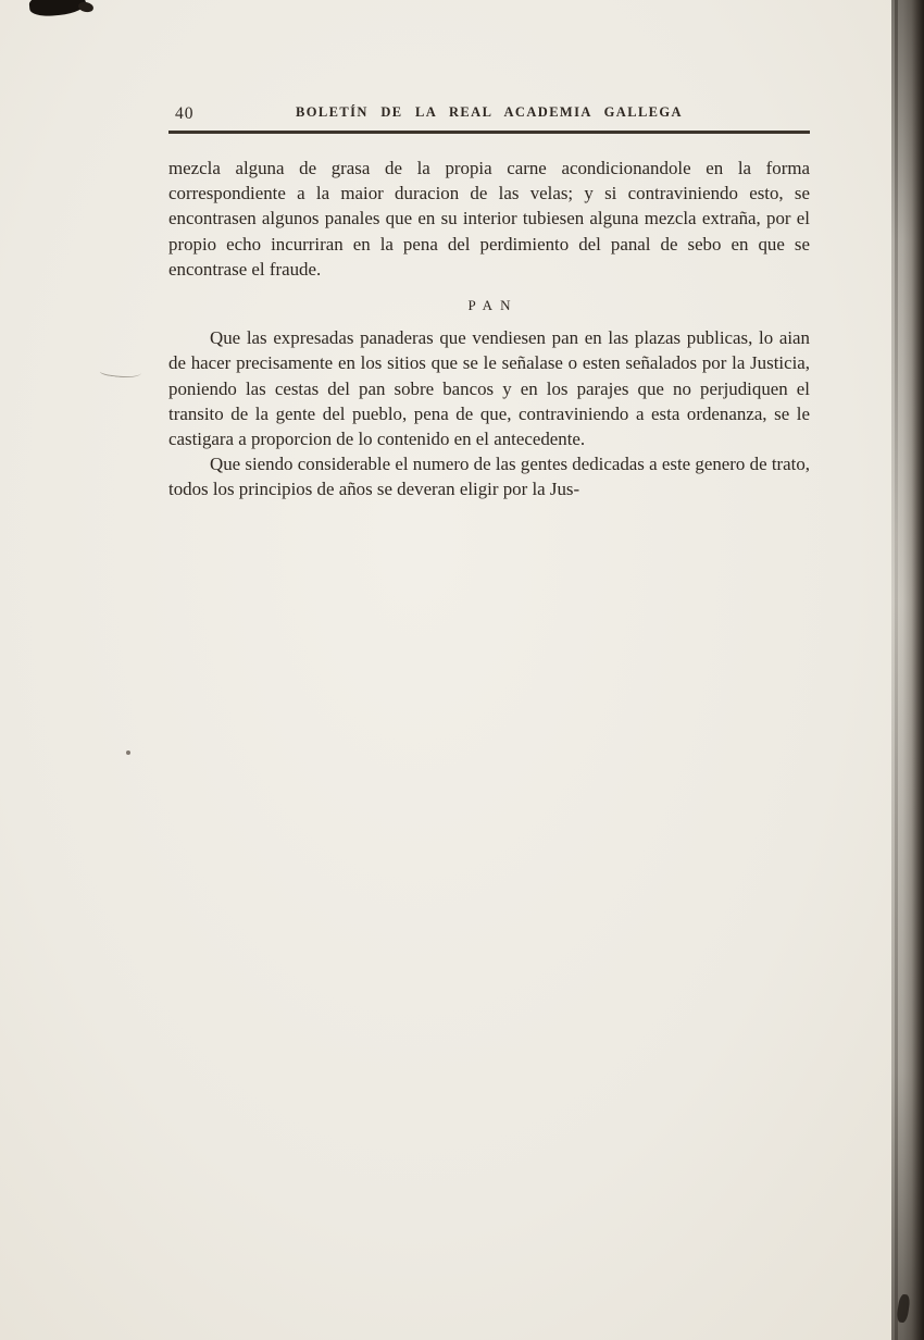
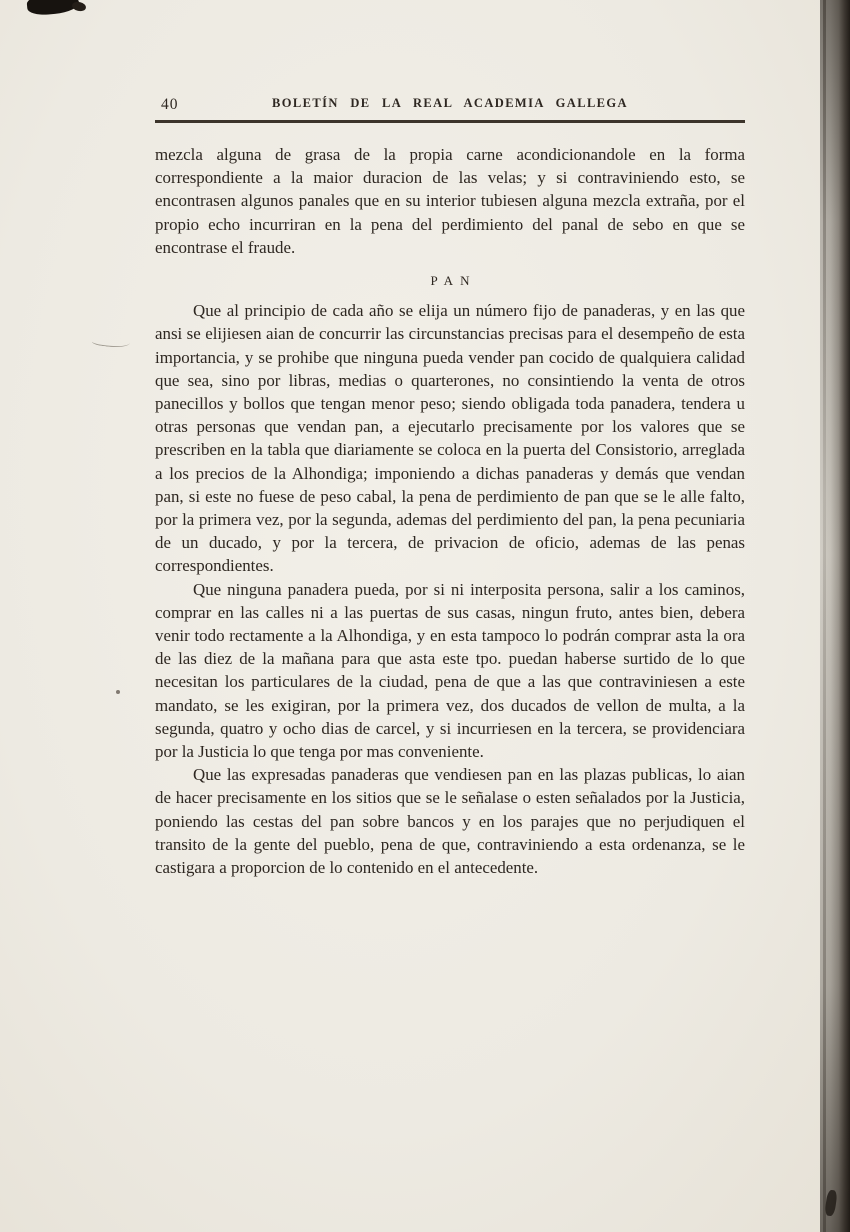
  40
  BOLETÍN DE LA REAL ACADEMIA GALLEGA
  mezcla alguna de grasa de la propia carne acondicionandole en la forma correspondiente a la maior duracion de las velas; y si contraviniendo esto, se encontrasen algunos panales que en su interior tubiesen alguna mezcla extraña, por el propio echo incurriran en la pena del perdimiento del panal de sebo en que se encontrase el fraude.
  PAN
+ Que al principio de cada año se elija un número fijo de panaderas, y en las que ansi se elijiesen aian de concurrir las circunstancias precisas para el desempeño de esta importancia, y se prohibe que ninguna pueda vender pan cocido de qualquiera calidad que sea, sino por libras, medias o quarterones, no consintiendo la venta de otros panecillos y bollos que tengan menor peso; siendo obligada toda panadera, tendera u otras personas que vendan pan, a ejecutarlo precisamente por los valores que se prescriben en la tabla que diariamente se coloca en la puerta del Consistorio, arreglada a los precios de la Alhondiga; imponiendo a dichas panaderas y demás que vendan pan, si este no fuese de peso cabal, la pena de perdimiento de pan que se le alle falto, por la primera vez, por la segunda, ademas del perdimiento del pan, la pena pecuniaria de un ducado, y por la tercera, de privacion de oficio, ademas de las penas correspondientes.
+ Que ninguna panadera pueda, por si ni interposita persona, salir a los caminos, comprar en las calles ni a las puertas de sus casas, ningun fruto, antes bien, debera venir todo rectamente a la Alhondiga, y en esta tampoco lo podrán comprar asta la ora de las diez de la mañana para que asta este tpo. puedan haberse surtido de lo que necesitan los particulares de la ciudad, pena de que a las que contraviniesen a este mandato, se les exigiran, por la primera vez, dos ducados de vellon de multa, a la segunda, quatro y ocho dias de carcel, y si incurriesen en la tercera, se providenciara por la Justicia lo que tenga por mas conveniente.
  Que las expresadas panaderas que vendiesen pan en las plazas publicas, lo aian de hacer precisamente en los sitios que se le señalase o esten señalados por la Justicia, poniendo las cestas del pan sobre bancos y en los parajes que no perjudiquen el transito de la gente del pueblo, pena de que, contraviniendo a esta ordenanza, se le castigara a proporcion de lo contenido en el antecedente.
- Que siendo considerable el numero de las gentes dedicadas a este genero de trato, todos los principios de años se deveran eligir por la Jus-
